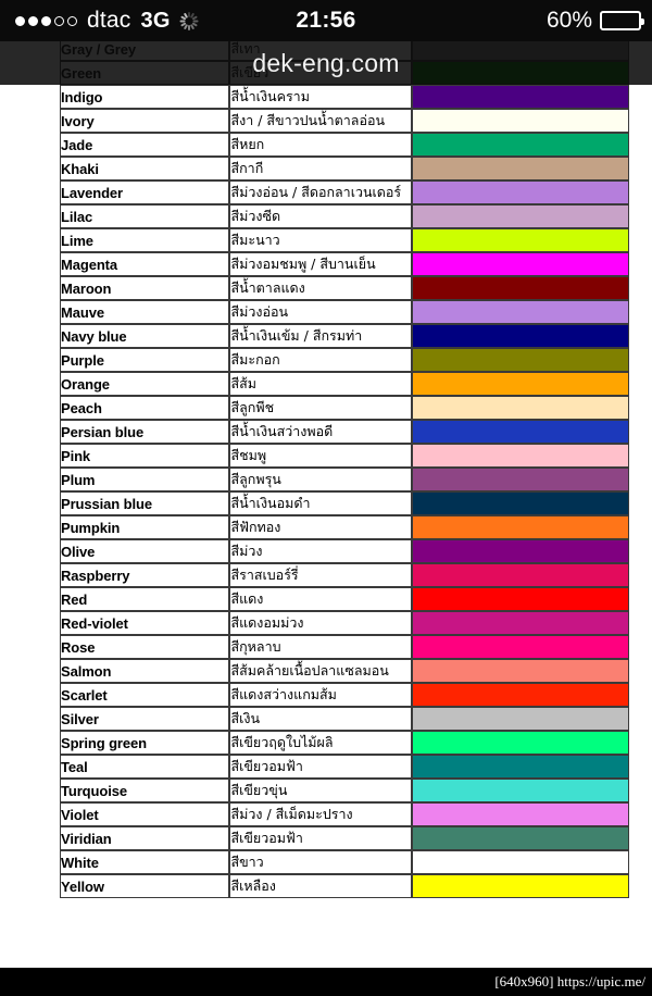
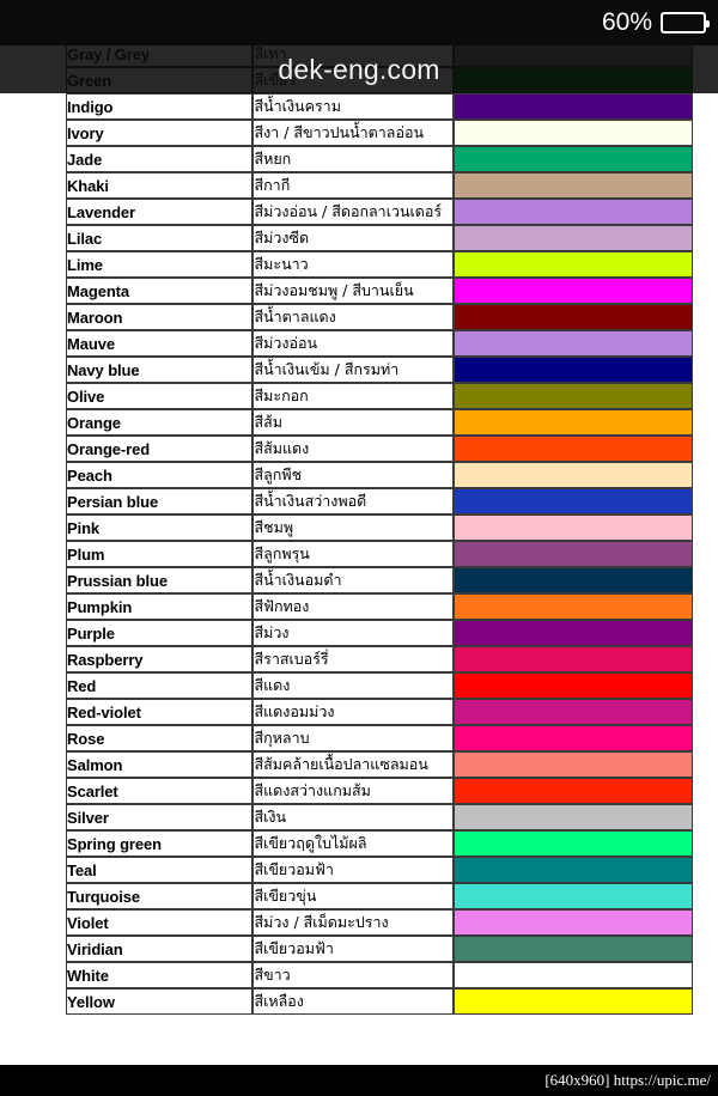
  Gray / Grey	สีเทา
  Green	สีเขียว
  Indigo	สีน้ำเงินคราม
  Ivory	สีงา / สีขาวปนน้ำตาลอ่อน
  Jade	สีหยก
  Khaki	สีกากี
  Lavender	สีม่วงอ่อน / สีดอกลาเวนเดอร์
  Lilac	สีม่วงซีด
  Lime	สีมะนาว
  Magenta	สีม่วงอมชมพู / สีบานเย็น
  Maroon	สีน้ำตาลแดง
  Mauve	สีม่วงอ่อน
  Navy blue	สีน้ำเงินเข้ม / สีกรมท่า
- Purple	สีมะกอก
+ Olive	สีมะกอก
  Orange	สีส้ม
+ Orange-red	สีส้มแดง
  Peach	สีลูกพีช
  Persian blue	สีน้ำเงินสว่างพอดี
  Pink	สีชมพู
  Plum	สีลูกพรุน
  Prussian blue	สีน้ำเงินอมดำ
  Pumpkin	สีฟักทอง
- Olive	สีม่วง
+ Purple	สีม่วง
  Raspberry	สีราสเบอร์รี่
  Red	สีแดง
  Red-violet	สีแดงอมม่วง
  Rose	สีกุหลาบ
  Salmon	สีส้มคล้ายเนื้อปลาแซลมอน
  Scarlet	สีแดงสว่างแกมส้ม
  Silver	สีเงิน
  Spring green	สีเขียวฤดูใบไม้ผลิ
  Teal	สีเขียวอมฟ้า
  Turquoise	สีเขียวขุ่น
  Violet	สีม่วง / สีเม็ดมะปราง
  Viridian	สีเขียวอมฟ้า
  White	สีขาว
  Yellow	สีเหลือง
  dek-eng.com
- dtac
- 3G
- 21:56
  60%
  [640x960] https://upic.me/
